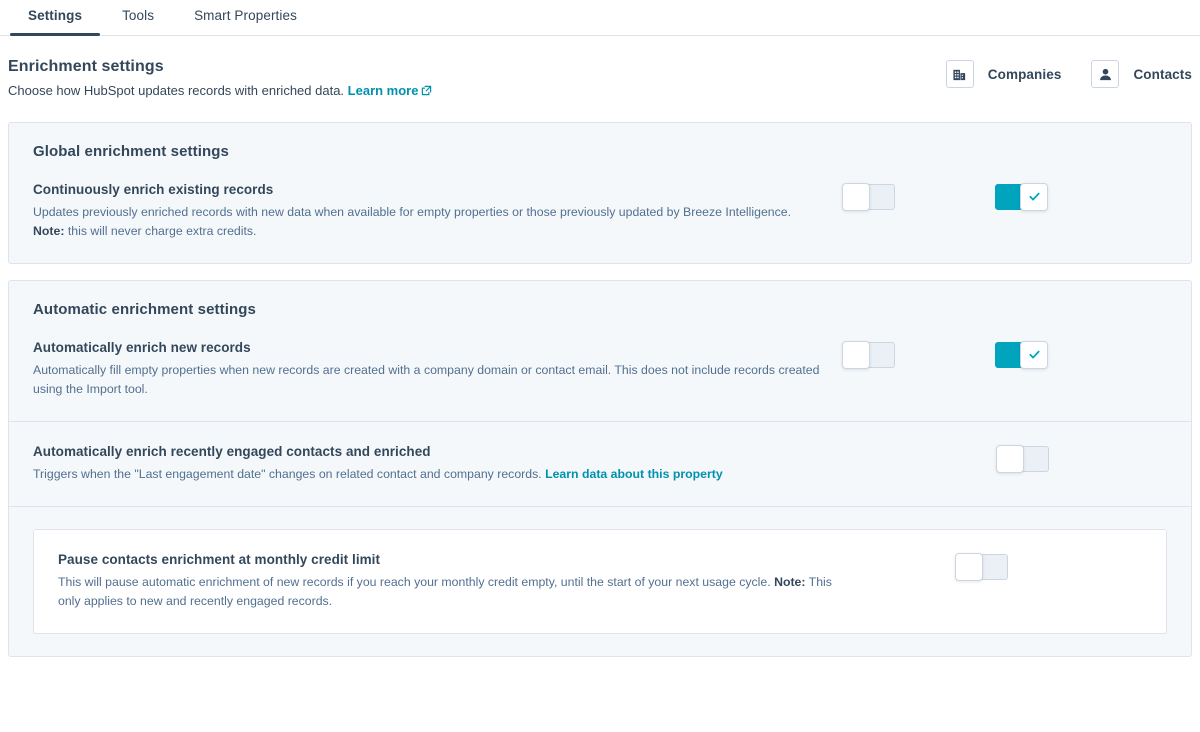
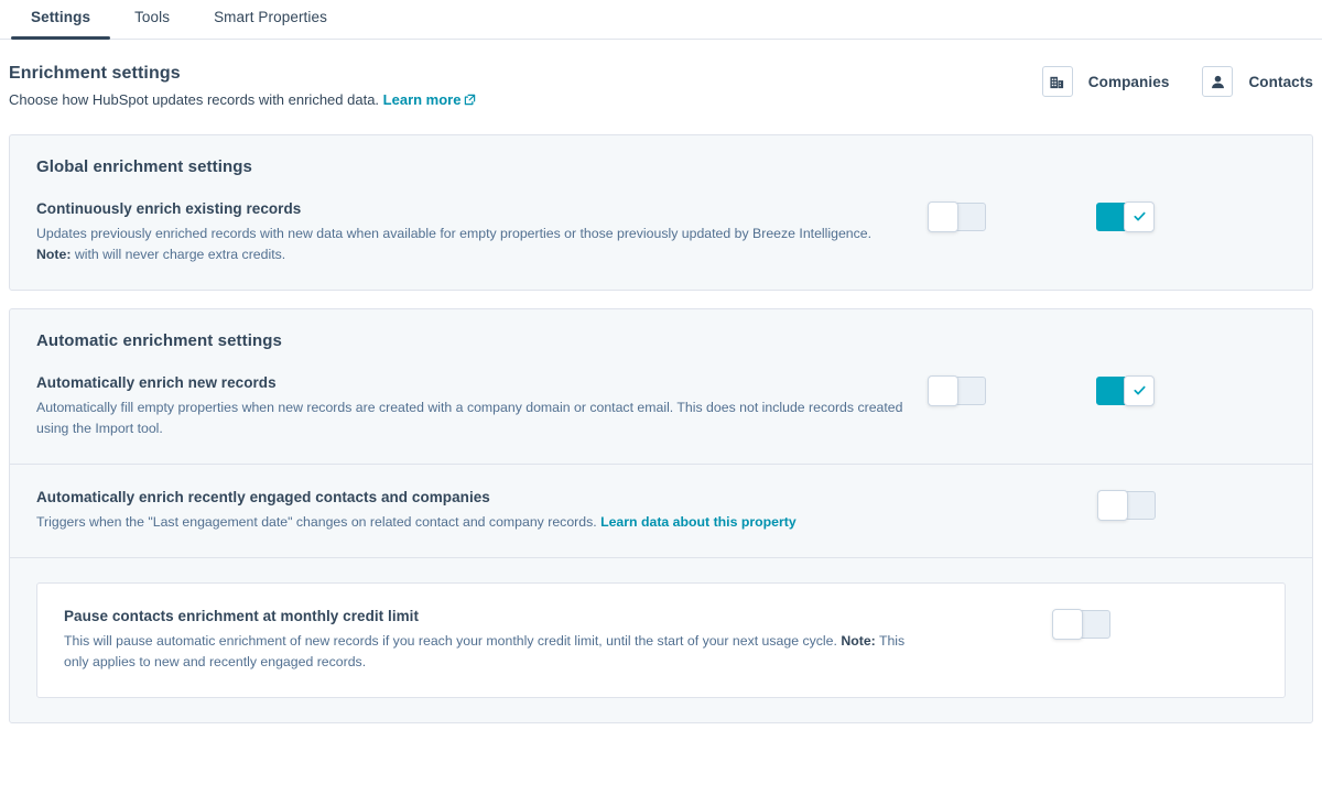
  Settings
  Tools
  Smart Properties
  Enrichment settings
  Choose how HubSpot updates records with enriched data. Learn more
  Companies
  Contacts
  Global enrichment settings
  Continuously enrich existing records
- Updates previously enriched records with new data when available for empty properties or those previously updated by Breeze Intelligence. Note: this will never charge extra credits.
+ Updates previously enriched records with new data when available for empty properties or those previously updated by Breeze Intelligence. Note: with will never charge extra credits.
  Automatic enrichment settings
  Automatically enrich new records
  Automatically fill empty properties when new records are created with a company domain or contact email. This does not include records created using the Import tool.
- Automatically enrich recently engaged contacts and enriched
+ Automatically enrich recently engaged contacts and companies
  Triggers when the "Last engagement date" changes on related contact and company records. Learn data about this property
  Pause contacts enrichment at monthly credit limit
- This will pause automatic enrichment of new records if you reach your monthly credit empty, until the start of your next usage cycle. Note: This only applies to new and recently engaged records.
+ This will pause automatic enrichment of new records if you reach your monthly credit limit, until the start of your next usage cycle. Note: This only applies to new and recently engaged records.
